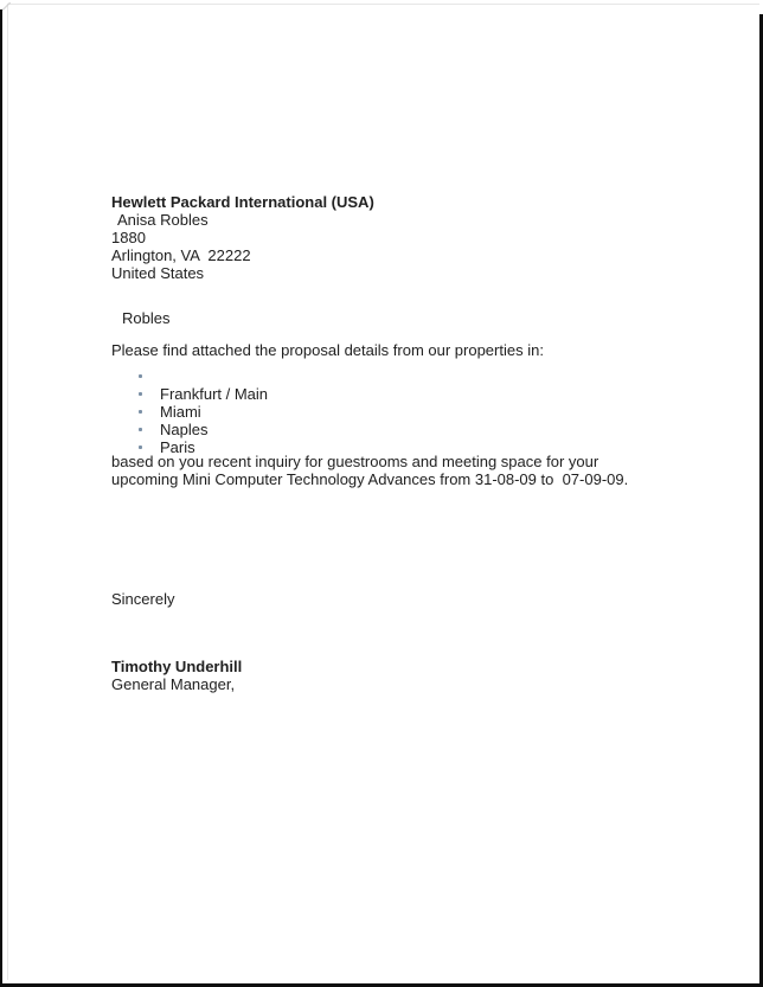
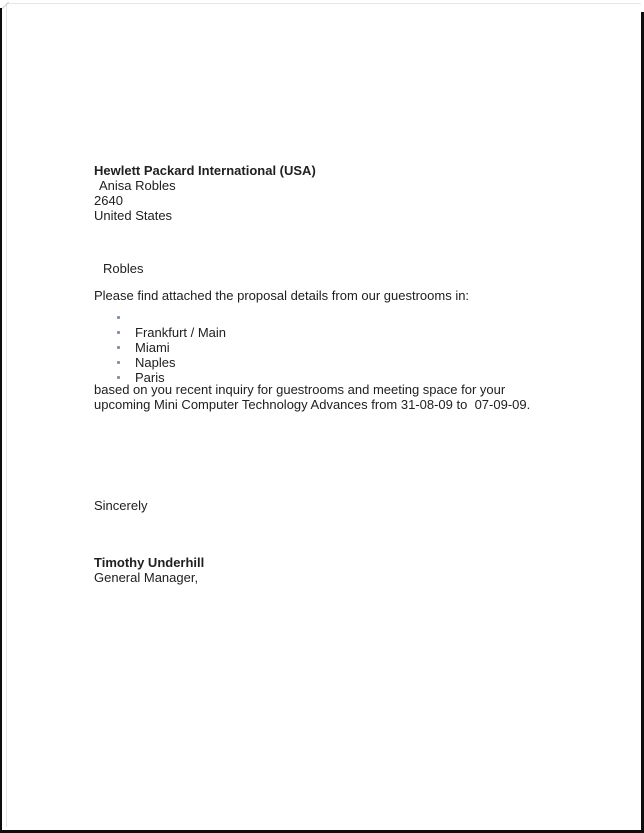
  Hewlett Packard International (USA)
  Anisa Robles
- 1880
+ 2640
- Arlington, VA 22222
  United States
  Robles
- Please find attached the proposal details from our properties in:
+ Please find attached the proposal details from our guestrooms in:
  Frankfurt / Main
  Miami
  Naples
  Paris
  based on you recent inquiry for guestrooms and meeting space for your
  upcoming Mini Computer Technology Advances from 31-08-09 to 07-09-09.
  Sincerely
  Timothy Underhill
  General Manager,
